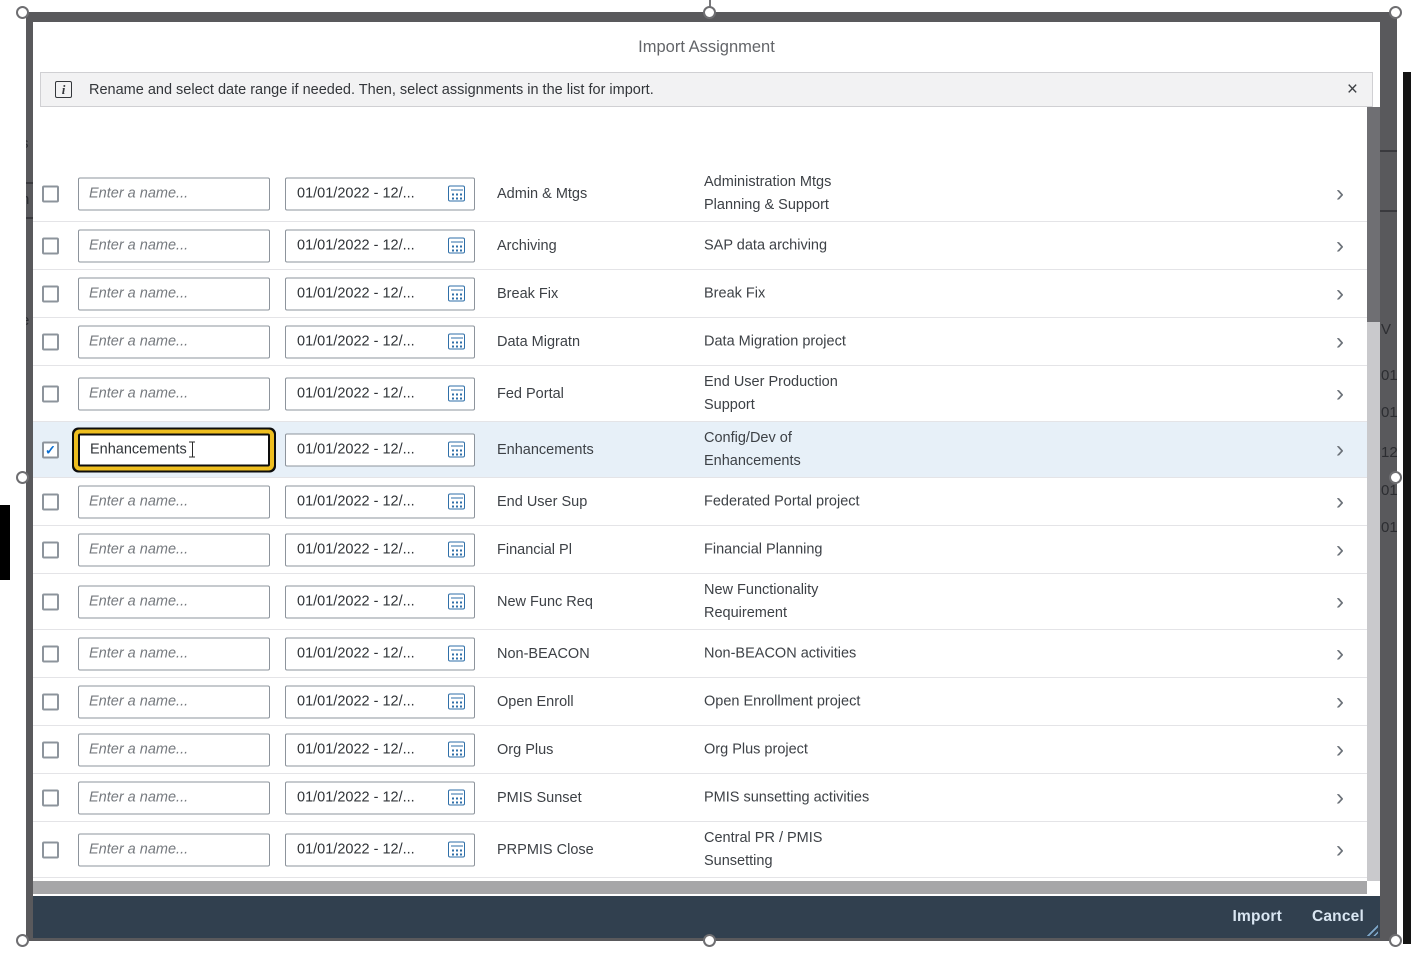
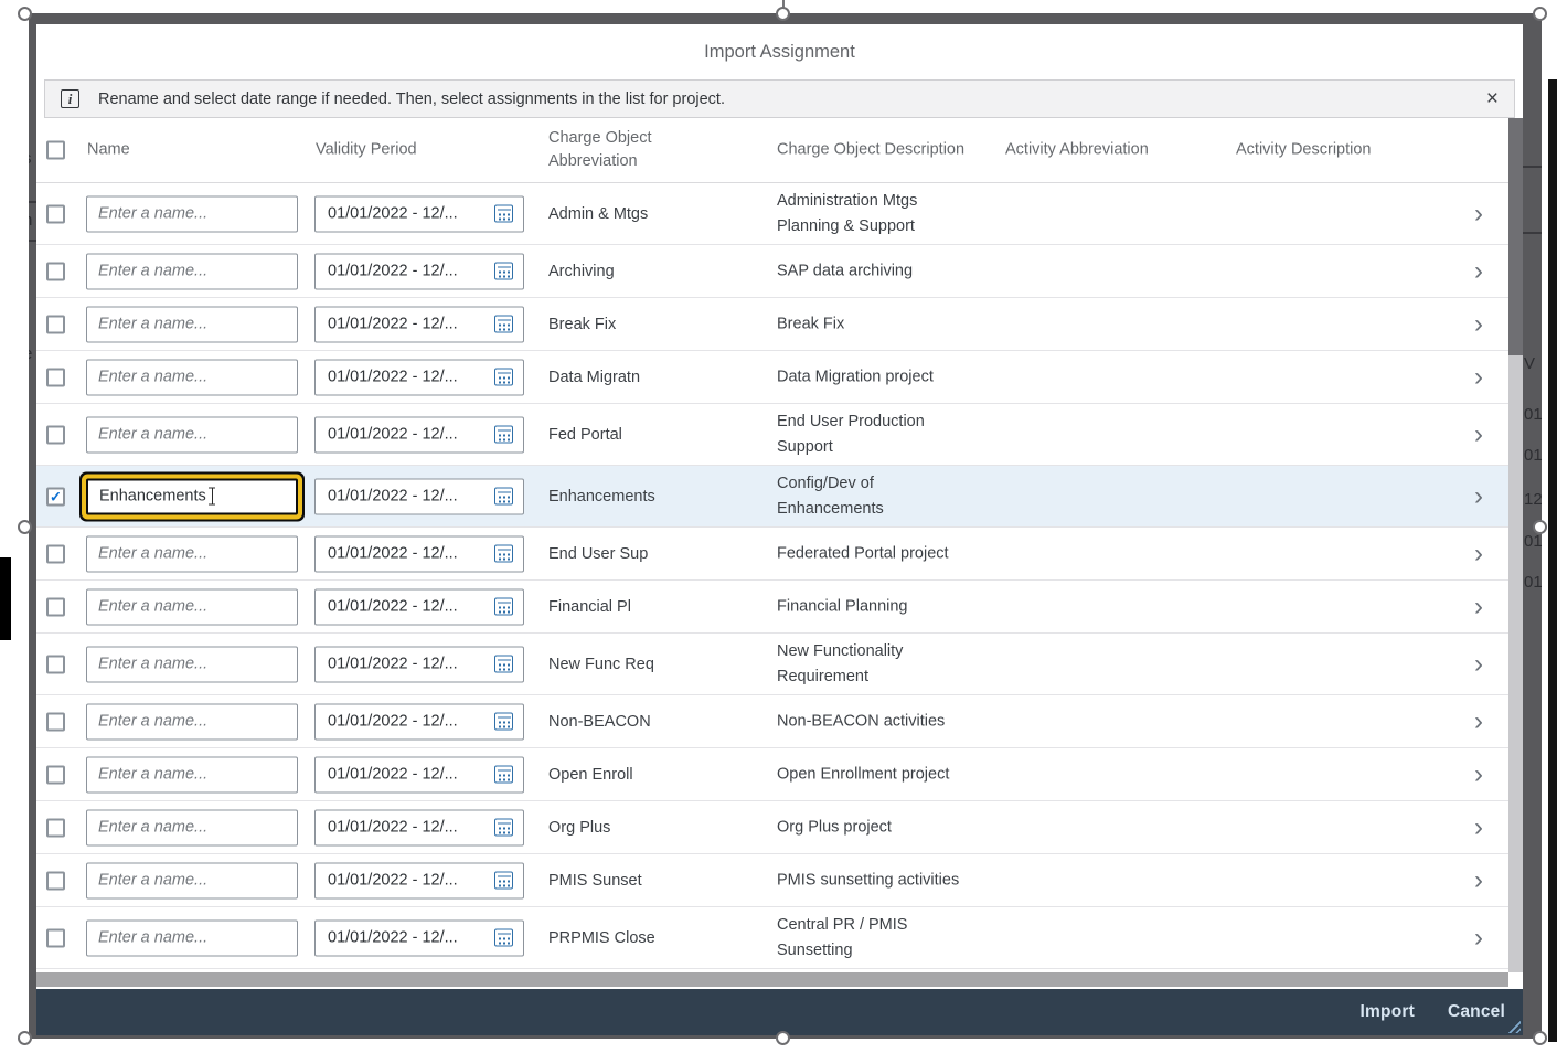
  n
  e
  V
  01
  01
  12
  01
  01
  Import Assignment
  i
- Rename and select date range if needed. Then, select assignments in the list for import.
+ Rename and select date range if needed. Then, select assignments in the list for project.
  ×
+ Name
+ Validity Period
+ Charge Object Abbreviation
+ Charge Object Description
+ Activity Abbreviation
+ Activity Description
  Enter a name...
  01/01/2022 - 12/...
  Admin & Mtgs
  Administration Mtgs
  Planning & Support
  ›
  Enter a name...
  01/01/2022 - 12/...
  Archiving
  SAP data archiving
  ›
  Enter a name...
  01/01/2022 - 12/...
  Break Fix
  Break Fix
  ›
  Enter a name...
  01/01/2022 - 12/...
  Data Migratn
  Data Migration project
  ›
  Enter a name...
  01/01/2022 - 12/...
  Fed Portal
  End User Production
  Support
  ›
  ✓
  Enhancements
  01/01/2022 - 12/...
  Enhancements
  Config/Dev of
  Enhancements
  ›
  Enter a name...
  01/01/2022 - 12/...
  End User Sup
  Federated Portal project
  ›
  Enter a name...
  01/01/2022 - 12/...
  Financial Pl
  Financial Planning
  ›
  Enter a name...
  01/01/2022 - 12/...
  New Func Req
  New Functionality
  Requirement
  ›
  Enter a name...
  01/01/2022 - 12/...
  Non-BEACON
  Non-BEACON activities
  ›
  Enter a name...
  01/01/2022 - 12/...
  Open Enroll
  Open Enrollment project
  ›
  Enter a name...
  01/01/2022 - 12/...
  Org Plus
  Org Plus project
  ›
  Enter a name...
  01/01/2022 - 12/...
  PMIS Sunset
  PMIS sunsetting activities
  ›
  Enter a name...
  01/01/2022 - 12/...
  PRPMIS Close
  Central PR / PMIS
  Sunsetting
  ›
  Import
  Cancel
